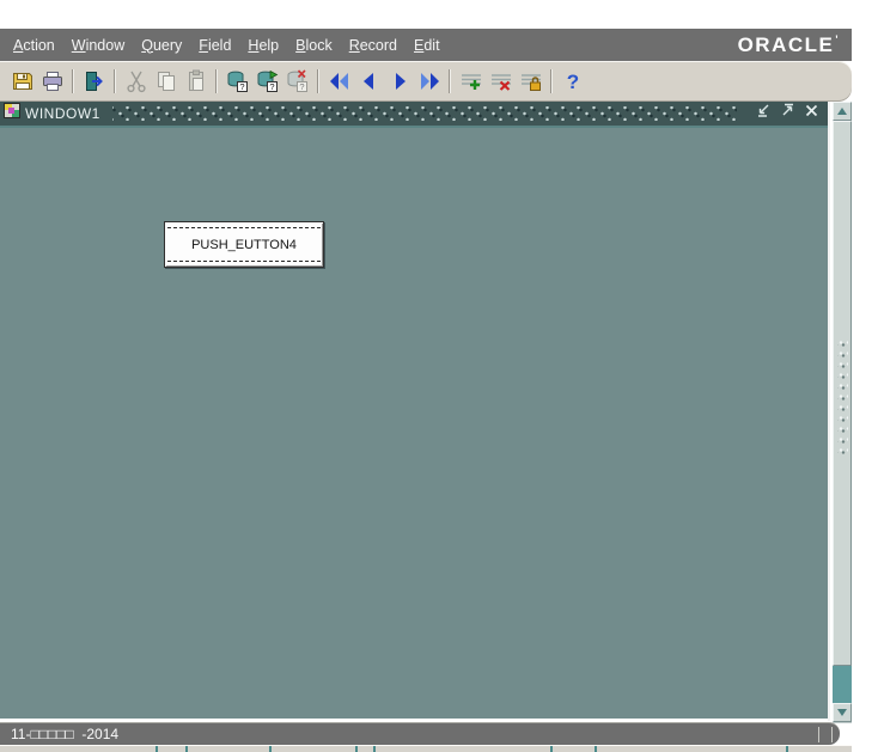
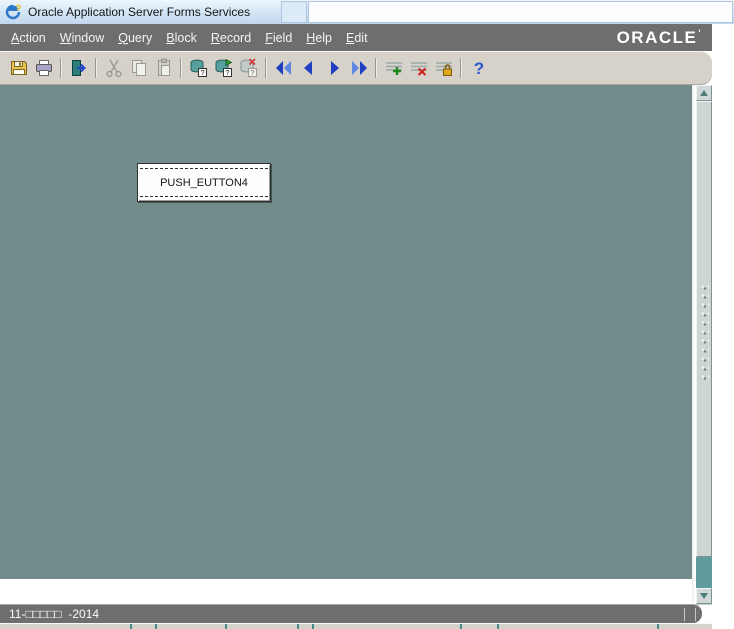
+ Oracle Application Server Forms Services
  Action
  Window
  Query
- Field
+ Block
- Help
+ Record
- Block
+ Field
- Record
+ Help
  Edit
  ORACLE
  '
  ?
  ?
  ?
  ?
- WINDOW1
  PUSH_EUTTON4
  11-□□□□□ -2014
